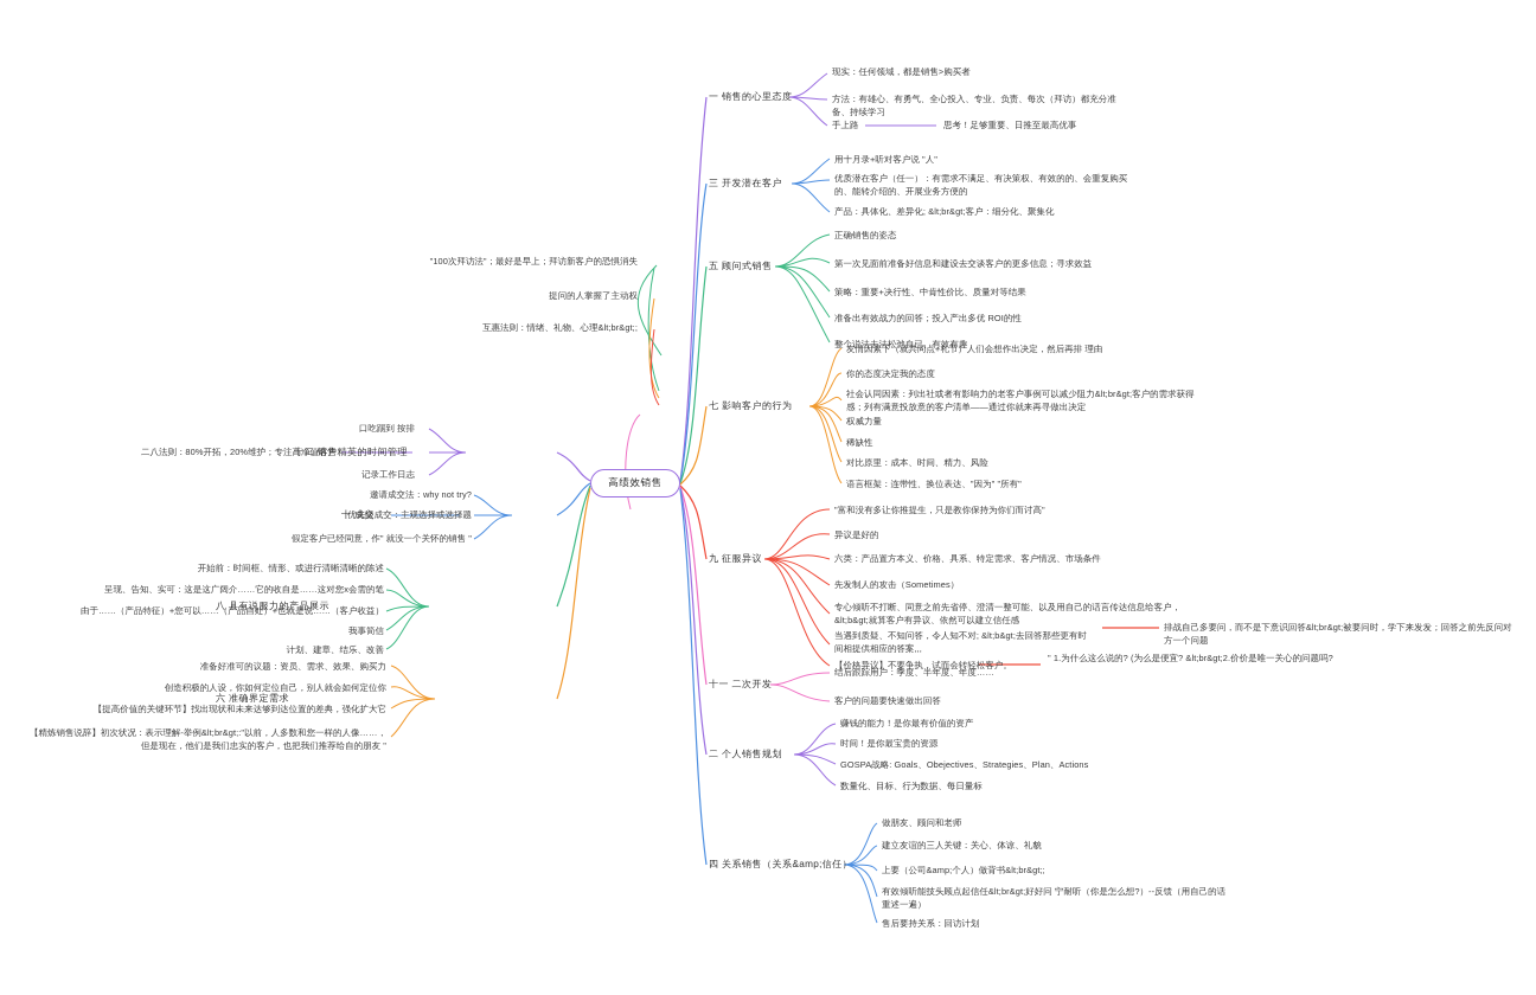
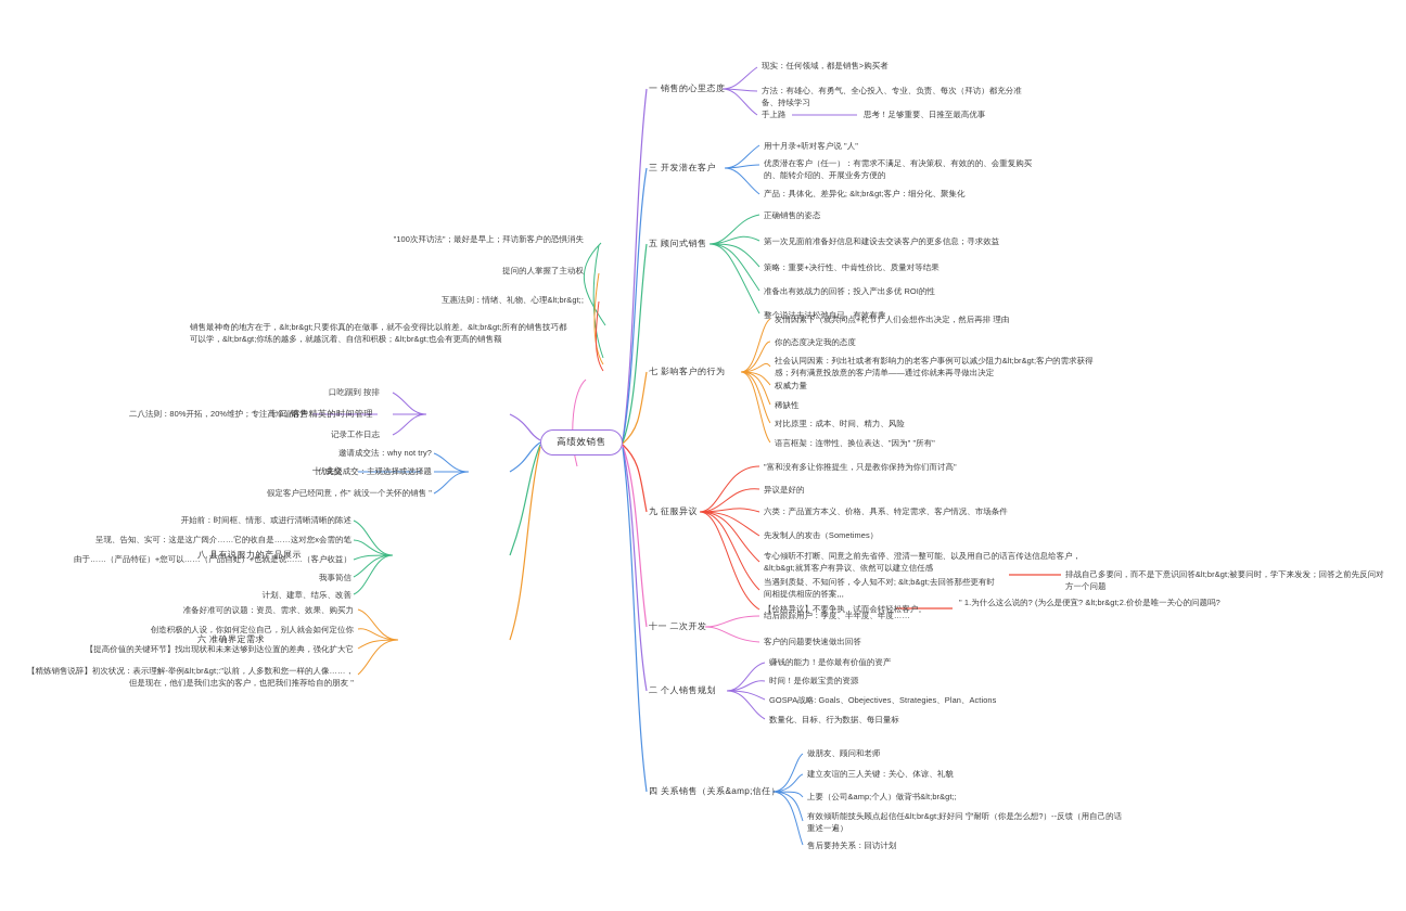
  高绩效销售
  一 销售的心里态度
  三 开发潜在客户
  五 顾问式销售
  七 影响客户的行为
  九 征服异议
  十一 二次开发
  二 个人销售规划
  四 关系销售（关系&amp;信任）
  十二 销售精英的时间管理
  十 成交
  八 具有说服力的产品展示
  六 准确界定需求
  现实：任何领域，都是销售>购买者
  方法：有雄心、有勇气、全心投入、专业、负责、每次（拜访）都充分准备、持续学习
  手上路
  思考！足够重要、日推至最高优事
  用十月录+听对客户说 "人"
  优质潜在客户（任一）：有需求不满足、有决策权、有效的的、会重复购买的、能转介绍的、开展业务方便的
  产品：具体化、差异化; &lt;br&gt;客户：细分化、聚集化
  正确销售的姿态
  第一次见面前准备好信息和建设去交谈客户的更多信息；寻求效益
  策略：重要+决行性、中肯性价比、质量对等结果
  准备出有效战力的回答；投入产出多优 ROI的性
  整个说法去法松弛自已、有效有趣
  友情因素下（就共同点+礼节）人们会想作出决定，然后再排 理由
  你的态度决定我的态度
  社会认同因素：列出社或者有影响力的老客户事例可以减少阻力&lt;br&gt;客户的需求获得感；列有满意投放意的客户清单——通过你就来再寻做出决定
  权威力量
  稀缺性
  对比原里：成本、时间、精力、风险
  语言框架：连带性、换位表达、"因为" "所有"
  "富和没有多让你推提生，只是教你保持为你们而讨高"
  异议是好的
  六类：产品置方本义、价格、具系、特定需求、客户情况、市场条件
  先发制人的攻击（Sometimes）
  专心倾听不打断、同意之前先省停、澄清一整可能、以及用自己的话言传达信息给客户，&lt;b&gt;就算客户有异议、依然可以建立信任感
  当遇到质疑、不知问答，令人知不对; &lt;b&gt;去回答那些更有时间相提供相应的答案,,,
  排战自己多要问，而不是下意识回答&lt;br&gt;被要问时，学下来发发；回答之前先反问对方一个问题
  【价格异议】不要争执，试而会转轻松客户。
  " 1.为什么这么说的? (为么是便宜? &lt;br&gt;2.价价是唯一关心的问题吗?
  结后跟踪用户：季度、半年度、年度……
  客户的问题要快速做出回答
  赚钱的能力！是你最有价值的资产
  时间！是你最宝贵的资源
  GOSPA战略: Goals、Obejectives、Strategies、Plan、Actions
  数量化、目标、行为数据、每日量标
  做朋友、顾问和老师
  建立友谊的三人关键：关心、体谅、礼貌
  上要（公司&amp;个人）做背书&lt;br&gt;;
  有效倾听能技头顾点起信任&lt;br&gt;好好问 宁耐听（你是怎么想?）--反馈（用自己的话重述一遍）
  售后要持关系：回访计划
  口吃踢到 按排
  二八法则：80%开拓，20%维护；专注高净值客户
  记录工作日志
  邀请成交法：why not try?
  优先级成交：主观选择或选择题
  假定客户已经同意，作" 就没一个关怀的销售 "
  开始前：时间框、情形、或进行清晰清晰的陈述
  呈现、告知、实可：这是这广阔介……它的收自是……这对您x会需的笔
  由于……（产品特征）+您可以……（产品自处）+也就是说……（客户收益）
  我事简信
  计划、建章、结乐、改善
  准备好准可的议题：资员、需求、效果、购买力
  创造积极的人设，你如何定位自己，别人就会如何定位你
  【提高价值的关键环节】找出现状和未来达够到达位置的差典，强化扩大它
  【精炼销售说辞】初次状况：表示理解-举例&lt;br&gt;:"以前，人多数和您一样的人像……，但是现在，他们是我们忠实的客户，也把我们推荐给自的朋友 "
  "100次拜访法"；最好是早上；拜访新客户的恐惧消失
  提问的人掌握了主动权
  互惠法则：情绪、礼物、心理&lt;br&gt;;
+ 销售最神奇的地方在于，&lt;br&gt;只要你真的在做事，就不会变得比以前差。&lt;br&gt;所有的销售技巧都可以学，&lt;br&gt;你练的越多，就越沉着、自信和积极；&lt;br&gt;也会有更高的销售额
